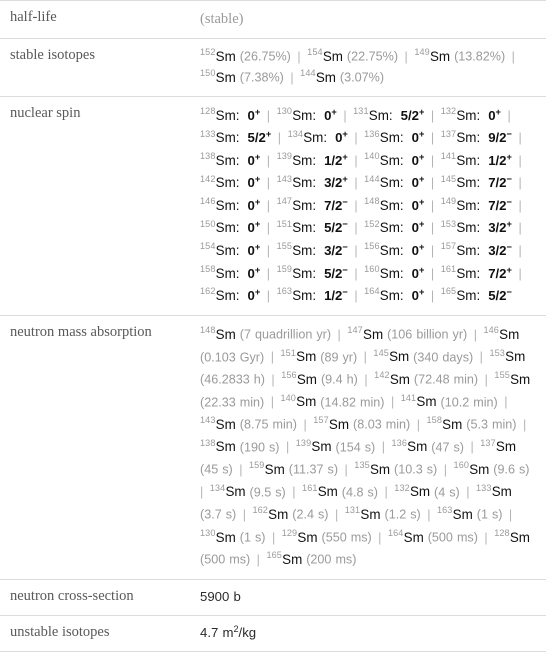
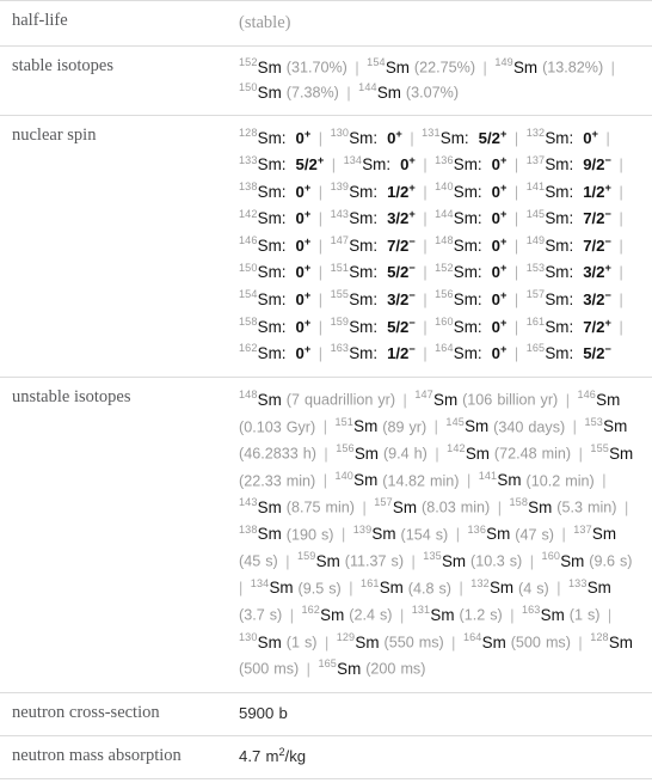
  half-life	(stable)
- stable isotopes	152Sm (26.75%) | 154Sm (22.75%) | 149Sm (13.82%) | 150Sm (7.38%) | 144Sm (3.07%)
+ stable isotopes	152Sm (31.70%) | 154Sm (22.75%) | 149Sm (13.82%) | 150Sm (7.38%) | 144Sm (3.07%)
  nuclear spin	128Sm: 0+ | 130Sm: 0+ | 131Sm: 5/2+ | 132Sm: 0+ | 133Sm: 5/2+ | 134Sm: 0+ | 136Sm: 0+ | 137Sm: 9/2− | 138Sm: 0+ | 139Sm: 1/2+ | 140Sm: 0+ | 141Sm: 1/2+ | 142Sm: 0+ | 143Sm: 3/2+ | 144Sm: 0+ | 145Sm: 7/2− | 146Sm: 0+ | 147Sm: 7/2− | 148Sm: 0+ | 149Sm: 7/2− | 150Sm: 0+ | 151Sm: 5/2− | 152Sm: 0+ | 153Sm: 3/2+ | 154Sm: 0+ | 155Sm: 3/2− | 156Sm: 0+ | 157Sm: 3/2− | 158Sm: 0+ | 159Sm: 5/2− | 160Sm: 0+ | 161Sm: 7/2+ | 162Sm: 0+ | 163Sm: 1/2− | 164Sm: 0+ | 165Sm: 5/2−
- neutron mass absorption	148Sm (7 quadrillion yr) | 147Sm (106 billion yr) | 146Sm (0.103 Gyr) | 151Sm (89 yr) | 145Sm (340 days) | 153Sm (46.2833 h) | 156Sm (9.4 h) | 142Sm (72.48 min) | 155Sm (22.33 min) | 140Sm (14.82 min) | 141Sm (10.2 min) | 143Sm (8.75 min) | 157Sm (8.03 min) | 158Sm (5.3 min) | 138Sm (190 s) | 139Sm (154 s) | 136Sm (47 s) | 137Sm (45 s) | 159Sm (11.37 s) | 135Sm (10.3 s) | 160Sm (9.6 s) | 134Sm (9.5 s) | 161Sm (4.8 s) | 132Sm (4 s) | 133Sm (3.7 s) | 162Sm (2.4 s) | 131Sm (1.2 s) | 163Sm (1 s) | 130Sm (1 s) | 129Sm (550 ms) | 164Sm (500 ms) | 128Sm (500 ms) | 165Sm (200 ms)
+ unstable isotopes	148Sm (7 quadrillion yr) | 147Sm (106 billion yr) | 146Sm (0.103 Gyr) | 151Sm (89 yr) | 145Sm (340 days) | 153Sm (46.2833 h) | 156Sm (9.4 h) | 142Sm (72.48 min) | 155Sm (22.33 min) | 140Sm (14.82 min) | 141Sm (10.2 min) | 143Sm (8.75 min) | 157Sm (8.03 min) | 158Sm (5.3 min) | 138Sm (190 s) | 139Sm (154 s) | 136Sm (47 s) | 137Sm (45 s) | 159Sm (11.37 s) | 135Sm (10.3 s) | 160Sm (9.6 s) | 134Sm (9.5 s) | 161Sm (4.8 s) | 132Sm (4 s) | 133Sm (3.7 s) | 162Sm (2.4 s) | 131Sm (1.2 s) | 163Sm (1 s) | 130Sm (1 s) | 129Sm (550 ms) | 164Sm (500 ms) | 128Sm (500 ms) | 165Sm (200 ms)
  neutron cross-section	5900 b
- unstable isotopes	4.7 m2/kg
+ neutron mass absorption	4.7 m2/kg
